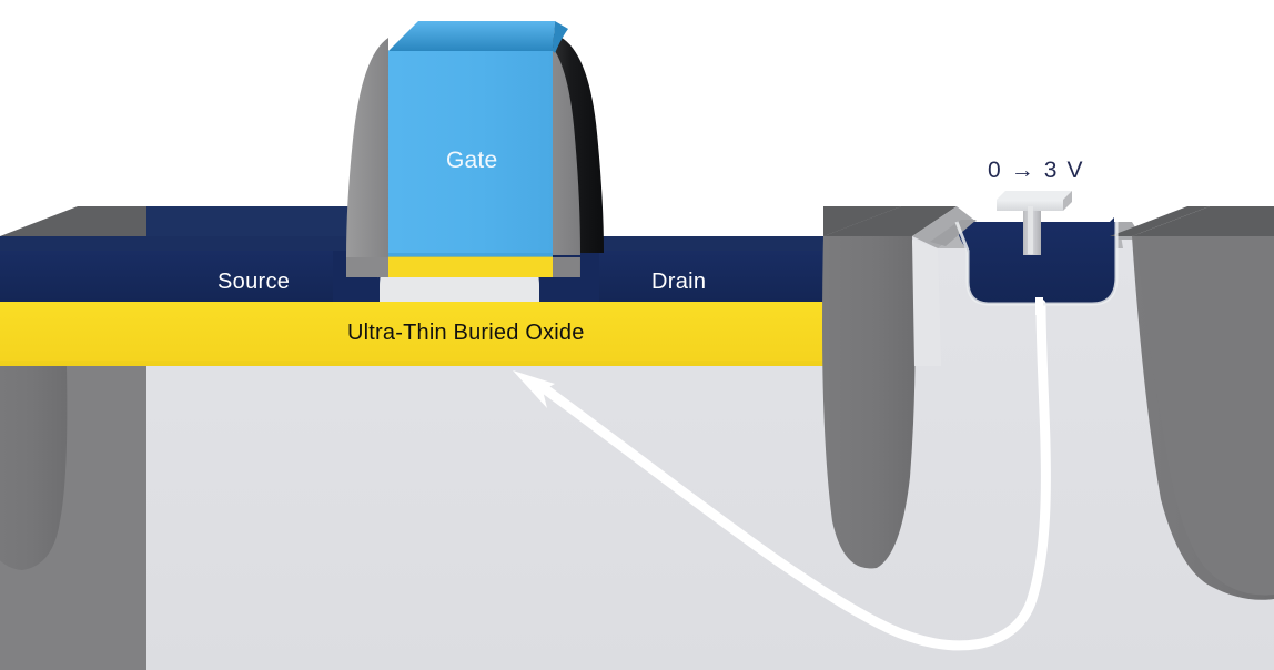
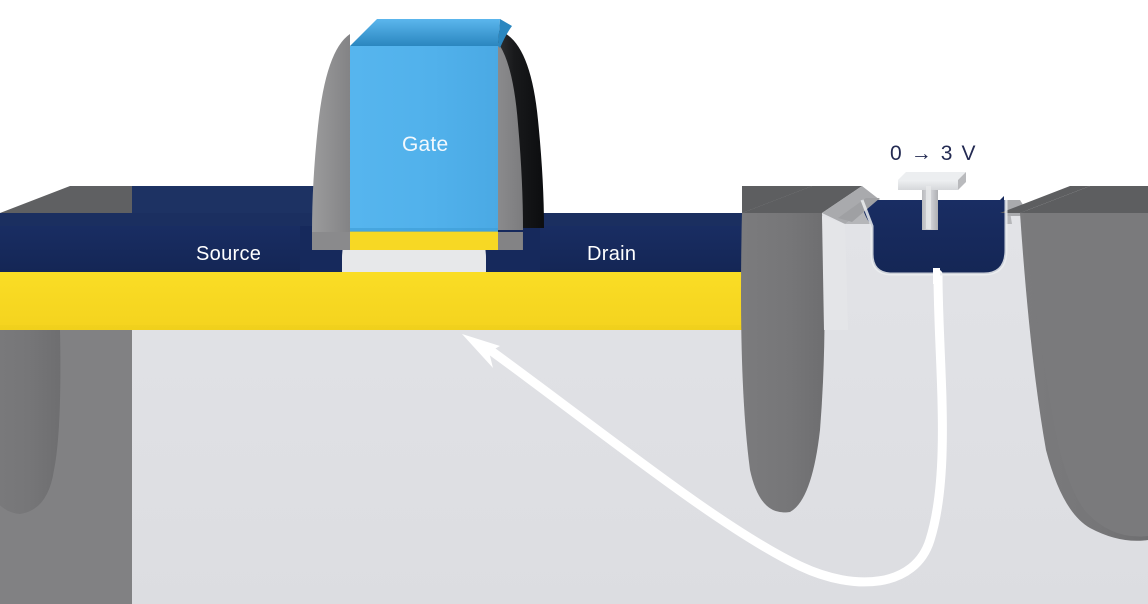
  Source
  Drain
  Gate
- Ultra-Thin Buried Oxide
  0 → 3 V
